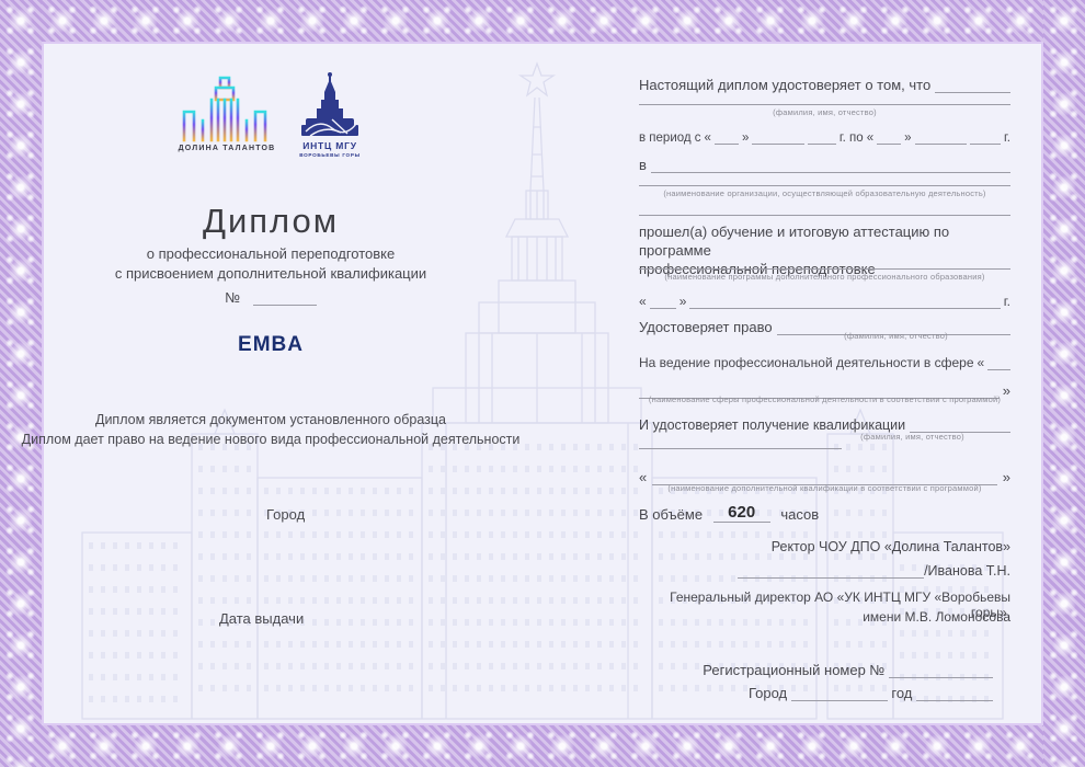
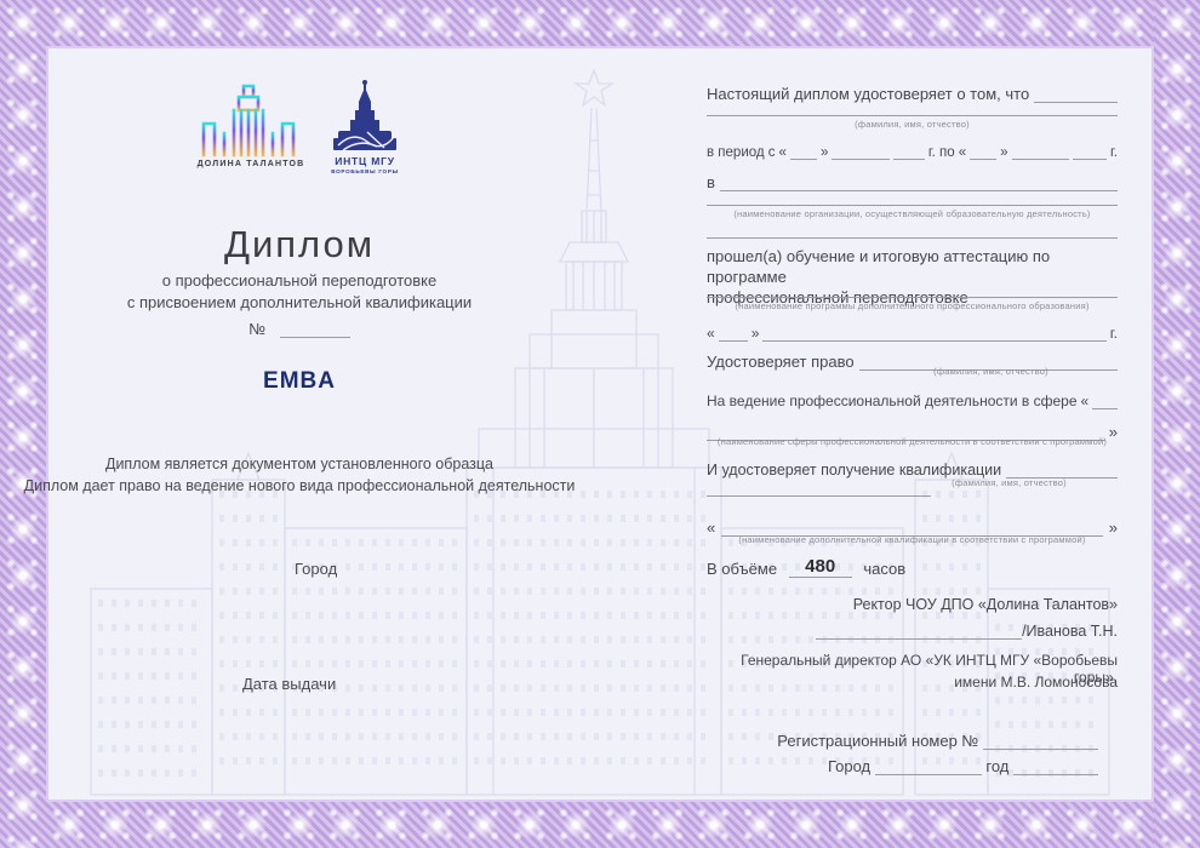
  ИНТЦ МГУ
  Диплом
  о профессиональной переподготовке
  с присвоением дополнительной квалификации
  №
  EMBA
  Диплом является документом установленного образца
  Диплом дает право на ведение нового вида профессиональной деятельности
  Город
  Дата выдачи
  Настоящий диплом удостоверяет о том, что
  (фамилия, имя, отчество)
  в период с
  «
  »
  г. по
  «
  »
  г.
  в
  (наименование организации, осуществляющей образовательную деятельность)
  прошел(а) обучение и итоговую аттестацию по программе
  профессиональной переподготовке
  (наименование программы дополнительного профессионального образования)
  «
  »
  г.
  Удостоверяет право
  (фамилия, имя, отчество)
  На ведение профессиональной деятельности в сфере
  «
  »
  (наименование сферы профессиональной деятельности в соответствии с программой)
  И удостоверяет получение квалификации
  (фамилия, имя, отчество)
  «
  »
  (наименование дополнительной квалификации в соответствии с программой)
- В объёме 620 часов
+ В объёме 480 часов
  Ректор ЧОУ ДПО «Долина Талантов»
  /Иванова Т.Н.
  Генеральный директор АО «УК ИНТЦ МГУ «Воробьевы горы»,
  имени М.В. Ломоносова
  Регистрационный номер №
  Город год
